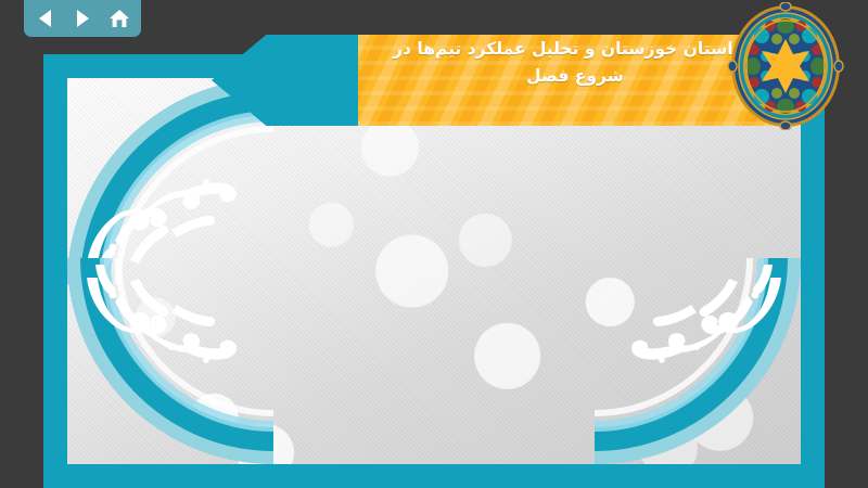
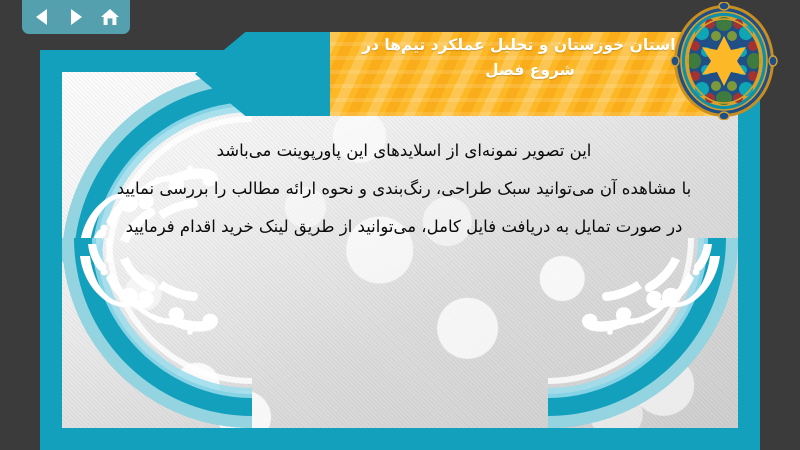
  استان خوزستان و تحلیل عملکرد تیم‌ها در
  شروع فصل
+ این تصویر نمونه‌ای از اسلایدهای این پاورپوینت می‌باشد
+ با مشاهده آن میتوانید سبک طراحی، رنگ‌بندی و نحوه ارائه مطالب را بررسی نمایید
+ در صورت تمایل به دریافت فایل کامل، می‌توانید از طریق لینک خرید اقدام فرمایید
